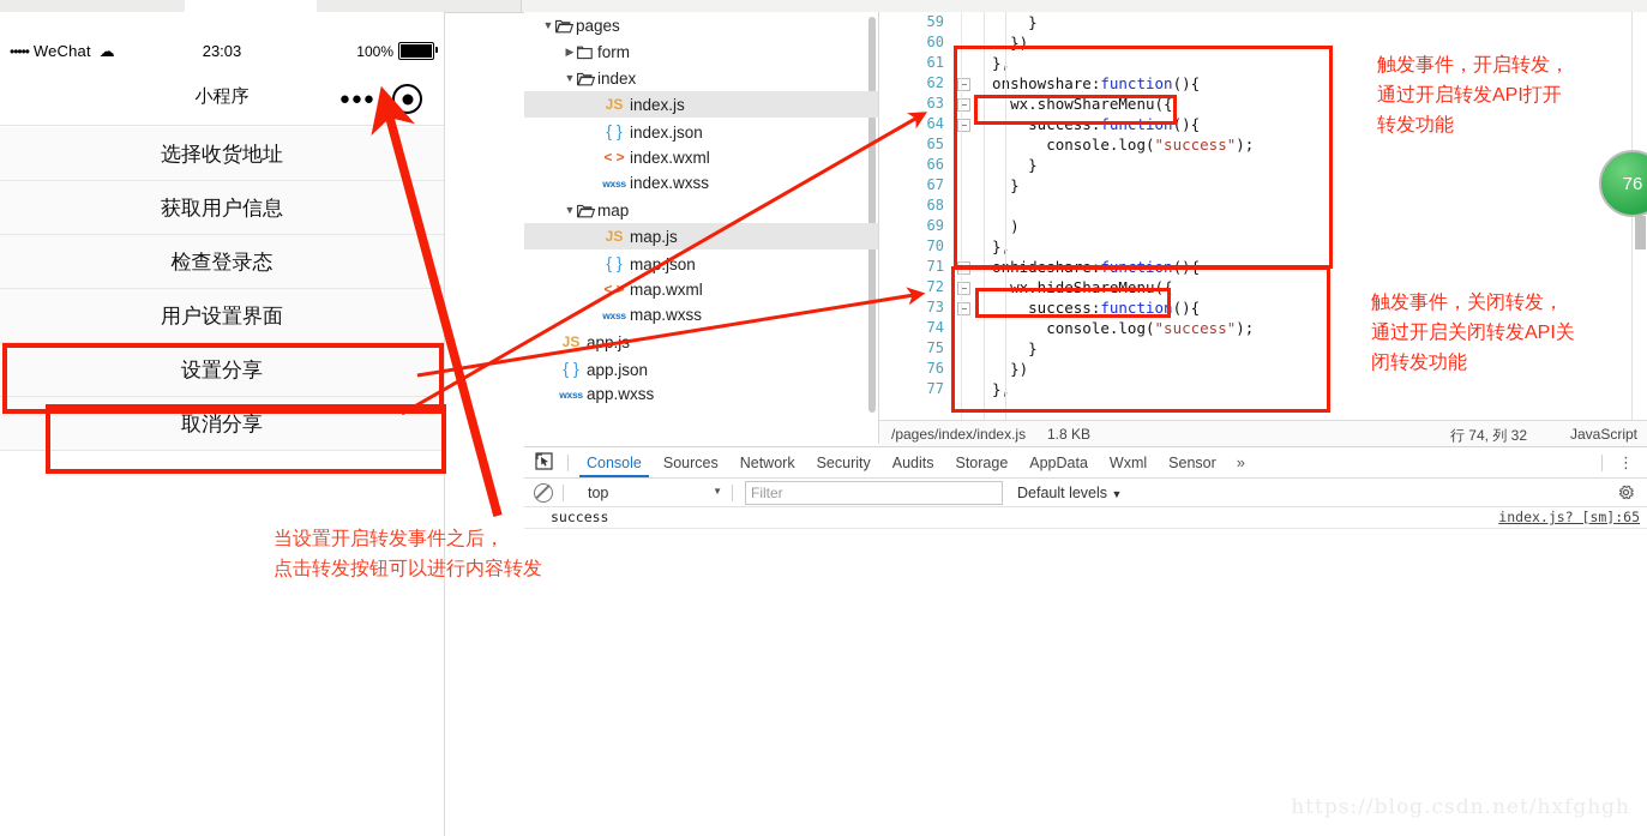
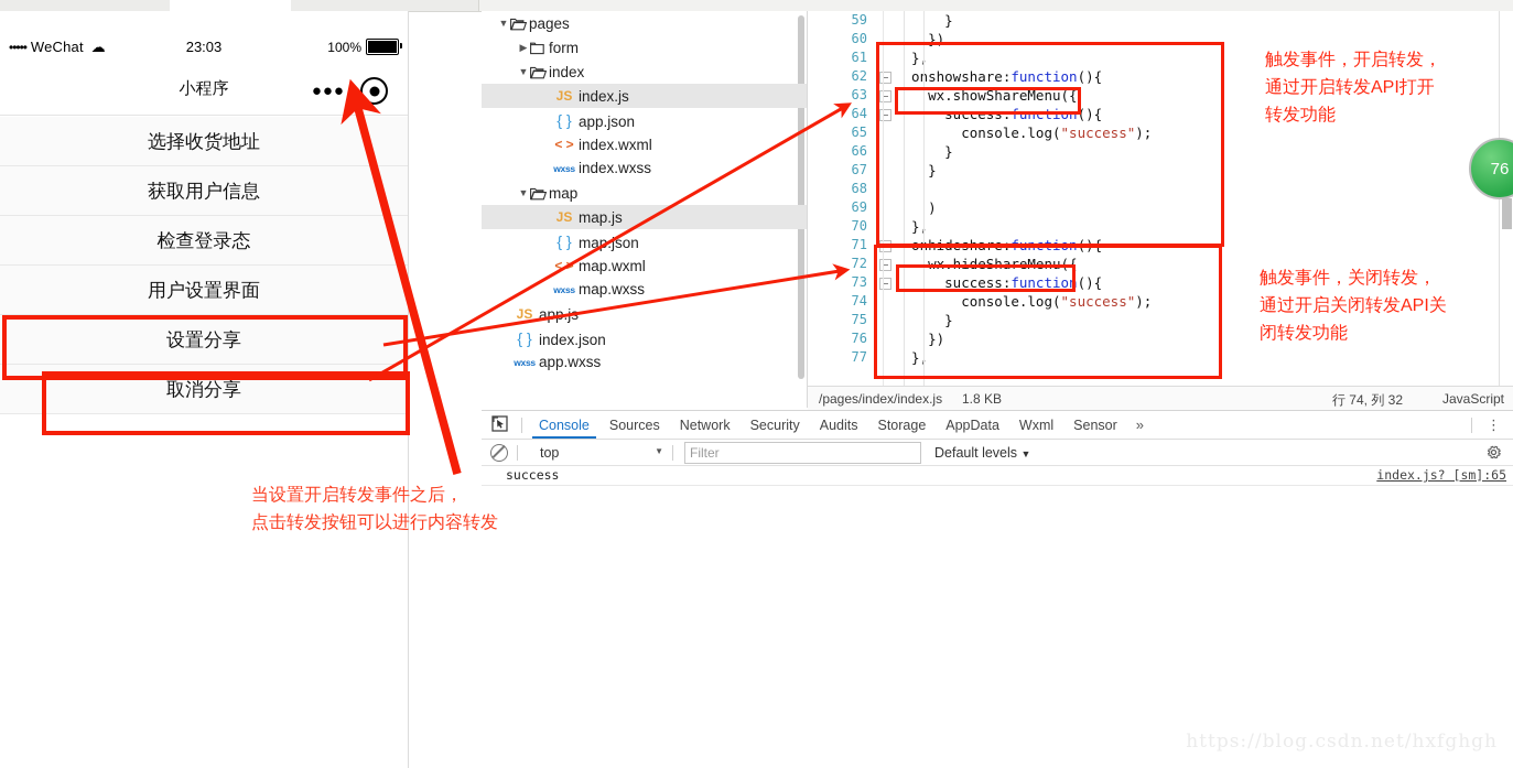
  ••••• WeChat ☁
  23:03
  100%
  小程序
  ●●●
  选择收货地址
  获取用户信息
  检查登录态
  用户设置界面
  设置分享
  取消分享
  ▼ pages
  ▶ form
  ▼ index
  JS index.js
- { } index.json
+ { } app.json
  < > index.wxml
  wxss index.wxss
  ▼ map
  JS map.js
  { } mapjson
  < map.wxml
  wxss map.wxss
- { } app.json
+ { } index.json
  wxss app.wxss
  59
  60
  61
  62
  63
  64
  65
  66
  67
  68
  69
  70
  71
  72
  73
  74
  75
  76
  77
  }
  })
  oshowshare:function(){
  wx.showShareMenu({
  success:function(){
  console.log("success");
  }
  }
  )
  ohideshare:function(){
  wx.hideShareMenu({
  success:function(){
  console.log("success");
  }
  })
  76
  /pages/index/index.js
  1.8 KB
  行 74, 列 32
  JavaScript
  Console
  Sources
  Network
  Security
  Audits
  Storage
  AppData
  Wxml
  Sensor
  »
  ⋮
  top
  ▼
  Filter
  Default levels ▼
  success
  index.js? [sm]:65
  触发事件，开启转发，
  通过开启转发API打开
  转发功能
  触发事件，关闭转发，
  通过开启关闭转发API关
  闭转发功能
  当设置开启转发事件之后，
  点击转发按钮可以进行内容转发
